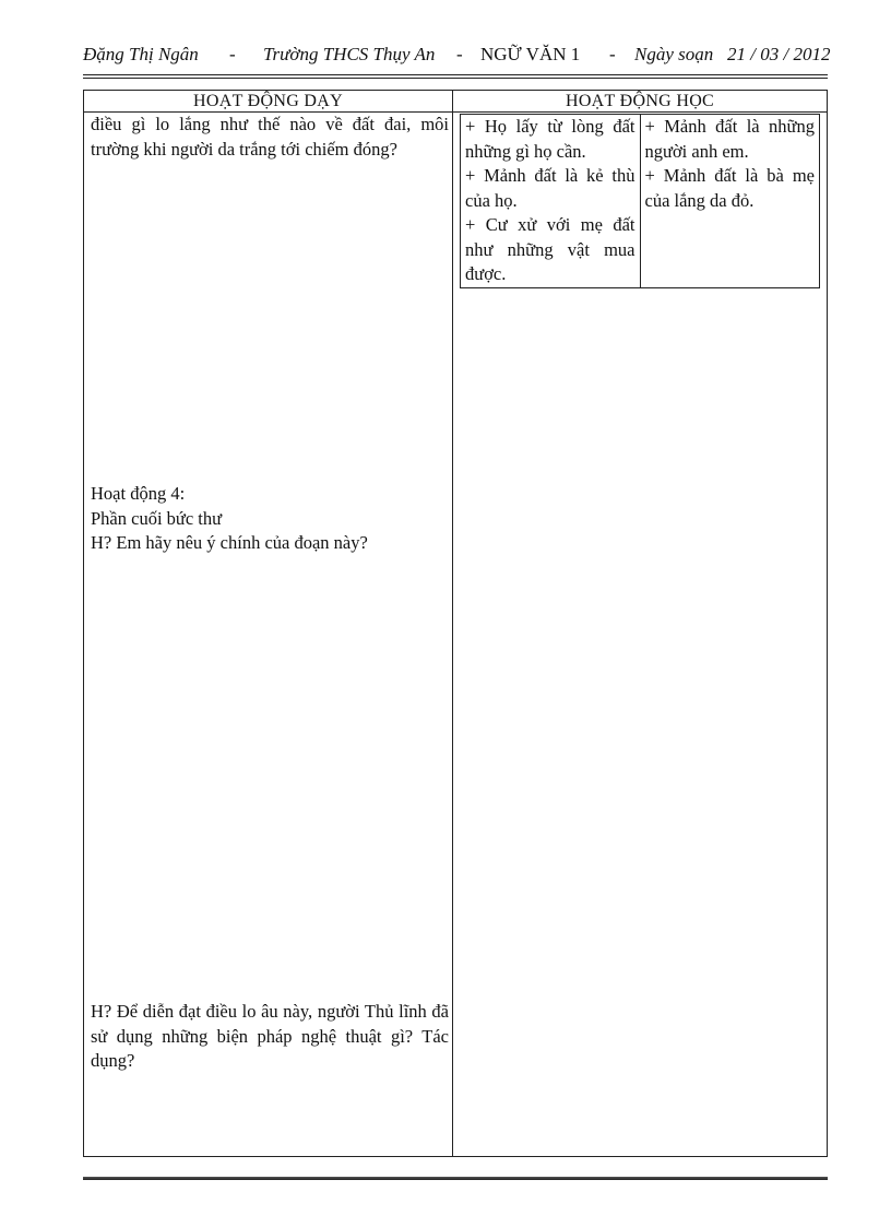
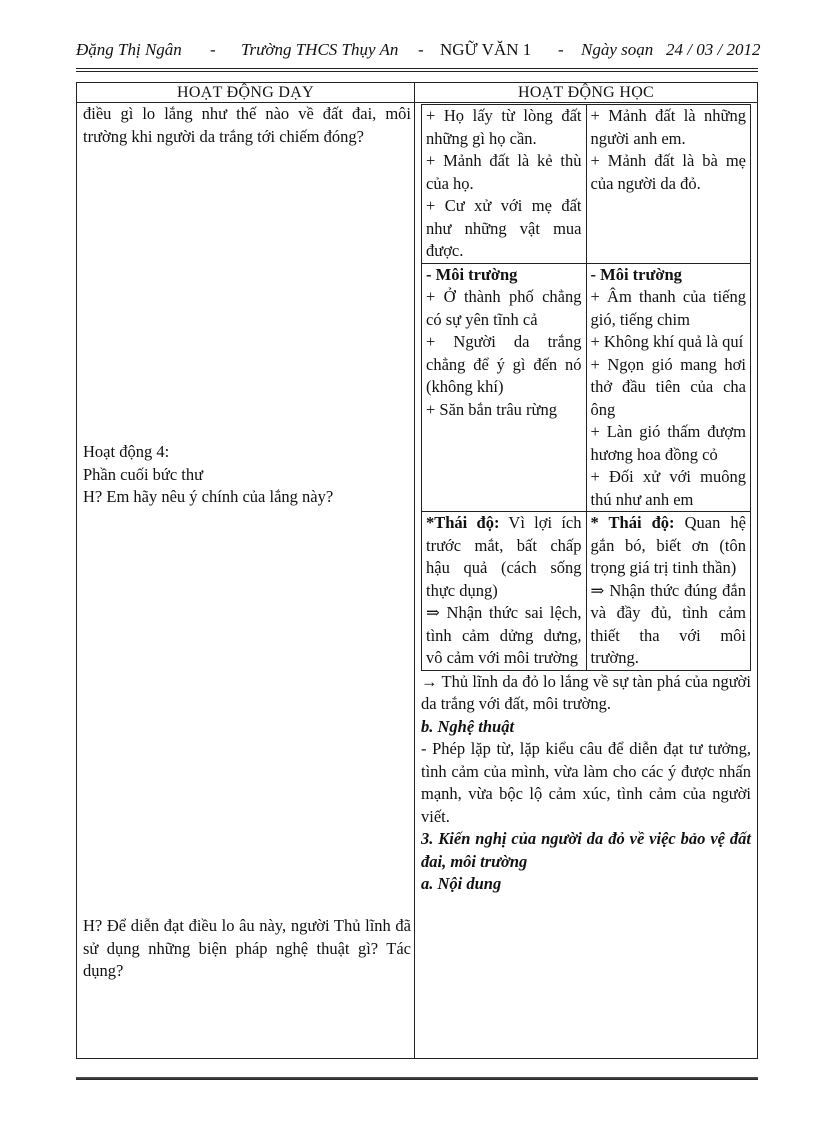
  Đặng Thị Ngân
  -
  Trường THCS Thụy An
  -
  NGỮ VĂN 1
  -
  Ngày soạn
- 21 / 03 / 2012
+ 24 / 03 / 2012
  HOẠT ĐỘNG DẠY	HOẠT ĐỘNG HỌC
- điều gì lo lắng như thế nào về đất đai, môi trường khi người da trắng tới chiếm đóng? Hoạt động 4: Phần cuối bức thư H? Em hãy nêu ý chính của đoạn này? H? Để diễn đạt điều lo âu này, người Thủ lĩnh đã sử dụng những biện pháp nghệ thuật gì? Tác dụng?
+ điều gì lo lắng như thế nào về đất đai, môi trường khi người da trắng tới chiếm đóng? Hoạt động 4: Phần cuối bức thư H? Em hãy nêu ý chính của lắng này? H? Để diễn đạt điều lo âu này, người Thủ lĩnh đã sử dụng những biện pháp nghệ thuật gì? Tác dụng?
- + Họ lấy từ lòng đất những gì họ cần. + Mảnh đất là kẻ thù của họ. + Cư xử với mẹ đất như những vật mua được.	+ Mảnh đất là những người anh em. + Mảnh đất là bà mẹ của lắng da đỏ.
+ + Họ lấy từ lòng đất những gì họ cần. + Mảnh đất là kẻ thù của họ. + Cư xử với mẹ đất như những vật mua được.	+ Mảnh đất là những người anh em. + Mảnh đất là bà mẹ của người da đỏ.
+ - Môi trường + Ở thành phố chẳng có sự yên tĩnh cả + Người da trắng chẳng để ý gì đến nó (không khí) + Săn bắn trâu rừng	- Môi trường + Âm thanh của tiếng gió, tiếng chim + Không khí quả là quí + Ngọn gió mang hơi thở đầu tiên của cha ông + Làn gió thấm đượm hương hoa đồng cỏ + Đối xử với muông thú như anh em
+ *Thái độ: Vì lợi ích trước mắt, bất chấp hậu quả (cách sống thực dụng) ⇒ Nhận thức sai lệch, tình cảm dửng dưng, vô cảm với môi trường	* Thái độ: Quan hệ gắn bó, biết ơn (tôn trọng giá trị tinh thần) ⇒ Nhận thức đúng đắn và đầy đủ, tình cảm thiết tha với môi trường.
+ 	→ Thủ lĩnh da đỏ lo lắng về sự tàn phá của người da trắng với đất, môi trường. b. Nghệ thuật - Phép lặp từ, lặp kiểu câu để diễn đạt tư tưởng, tình cảm của mình, vừa làm cho các ý được nhấn mạnh, vừa bộc lộ cảm xúc, tình cảm của người viết. 3. Kiến nghị của người da đỏ về việc bảo vệ đất đai, môi trường a. Nội dung
